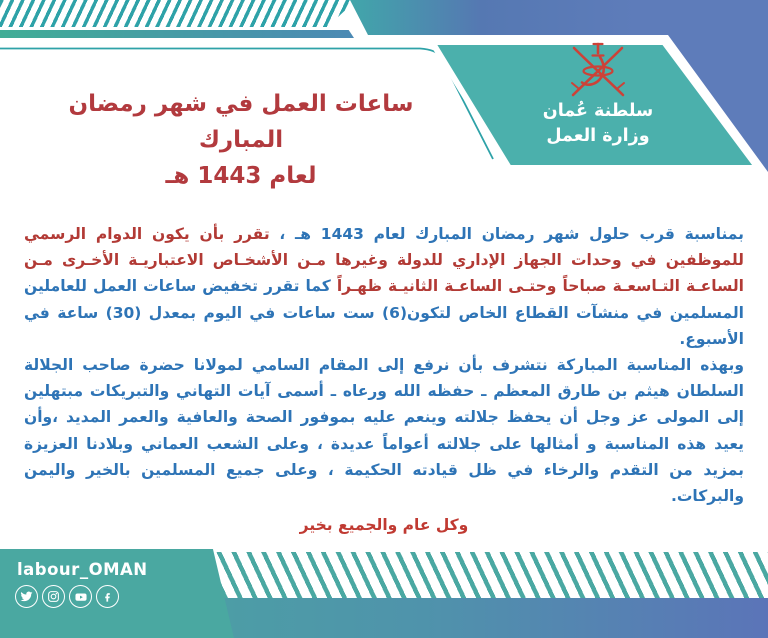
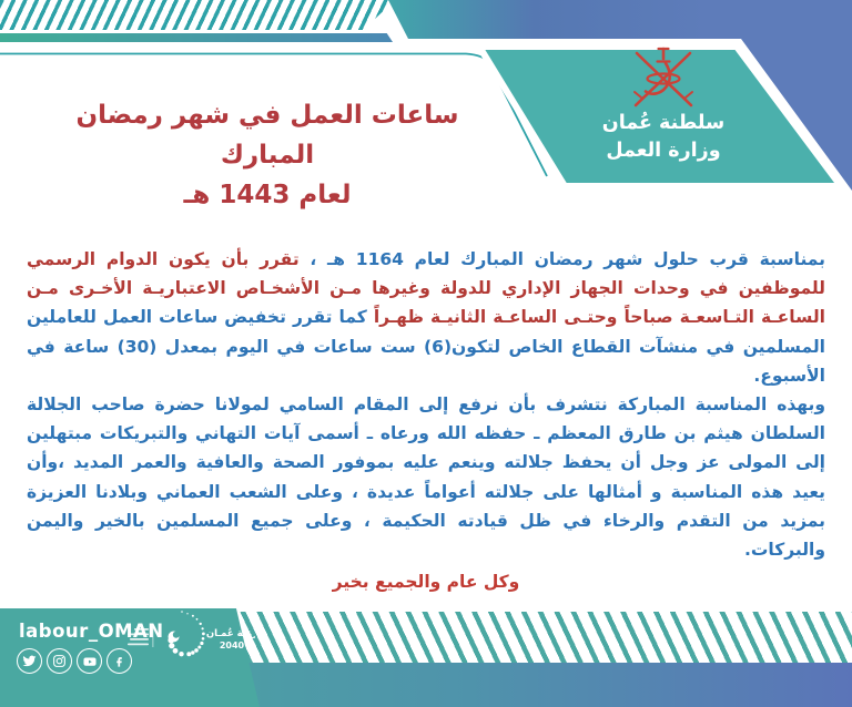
  سلطنة عُمان
  وزارة العمل
  ساعات العمل في شهر رمضان المبارك
  لعام 1443 هـ
- بمناسبة قرب حلول شهر رمضان المبارك لعام 1443 هـ ، تقرر بأن يكون الدوام الرسمي للموظفين في وحدات الجهاز الإداري للدولة وغيرها مـن الأشخـاص الاعتباريـة الأخـرى مـن الساعـة التـاسعـة صباحاً وحتـى الساعـة الثانيـة ظهـراً كما تقرر تخفيض ساعات العمل للعاملين المسلمين في منشآت القطاع الخاص لتكون(6) ست ساعات في اليوم بمعدل (30) ساعة في الأسبوع.
+ بمناسبة قرب حلول شهر رمضان المبارك لعام 1164 هـ ، تقرر بأن يكون الدوام الرسمي للموظفين في وحدات الجهاز الإداري للدولة وغيرها مـن الأشخـاص الاعتباريـة الأخـرى مـن الساعـة التـاسعـة صباحاً وحتـى الساعـة الثانيـة ظهـراً كما تقرر تخفيض ساعات العمل للعاملين المسلمين في منشآت القطاع الخاص لتكون(6) ست ساعات في اليوم بمعدل (30) ساعة في الأسبوع.
  وبهذه المناسبة المباركة نتشرف بأن نرفع إلى المقام السامي لمولانا حضرة صاحب الجلالة السلطان هيثم بن طارق المعظم ـ حفظه الله ورعاه ـ أسمى آيات التهاني والتبريكات مبتهلين إلى المولى عز وجل أن يحفظ جلالته وينعم عليه بموفور الصحة والعافية والعمر المديد ،وأن يعيد هذه المناسبة و أمثالها على جلالته أعواماً عديدة ، وعلى الشعب العماني وبلادنا العزيزة بمزيد من التقدم والرخاء في ظل قيادته الحكيمة ، وعلى جميع المسلمين بالخير واليمن والبركات.
  وكل عام والجميع بخير
  labour_OMAN
+ رؤية عُمـان
+ 2040
